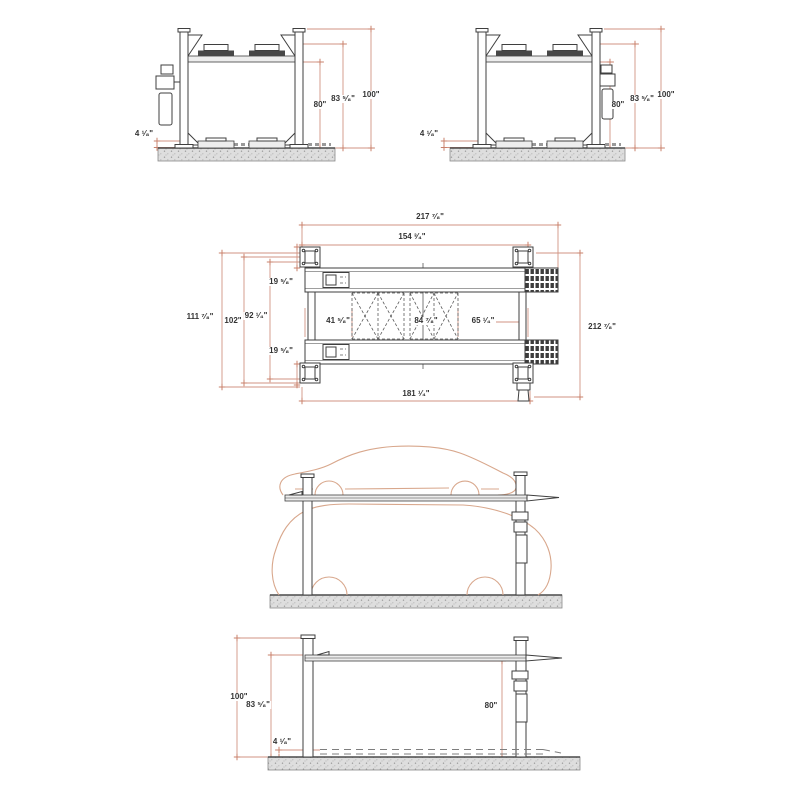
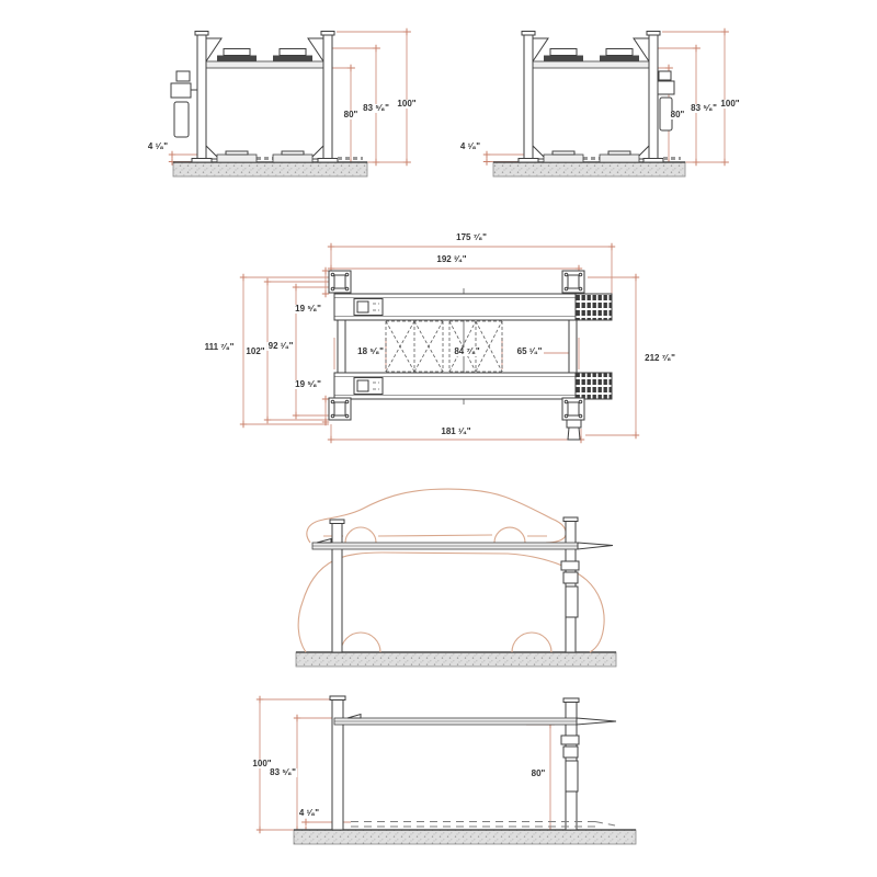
  4 ¹⁄₈"
  80"
  83 ⁵⁄₈"
  100"
  4 ¹⁄₈"
  80"
  83 ⁵⁄₈"
  100"
- 217 ⁷⁄₈"
+ 175 ⁷⁄₈"
- 154 ³⁄₄"
+ 192 ³⁄₄"
  111 ⁷⁄₈"
  102"
  92 ¹⁄₄"
  19 ⁵⁄₈"
  19 ⁵⁄₈"
- 41 ⁵⁄₈"
+ 18 ⁵⁄₈"
  84 ⁷⁄₈"
  65 ¹⁄₄"
  212 ⁷⁄₈"
  181 ¹⁄₄"
  100"
  83 ⁵⁄₈"
  4 ¹⁄₈"
  80"
